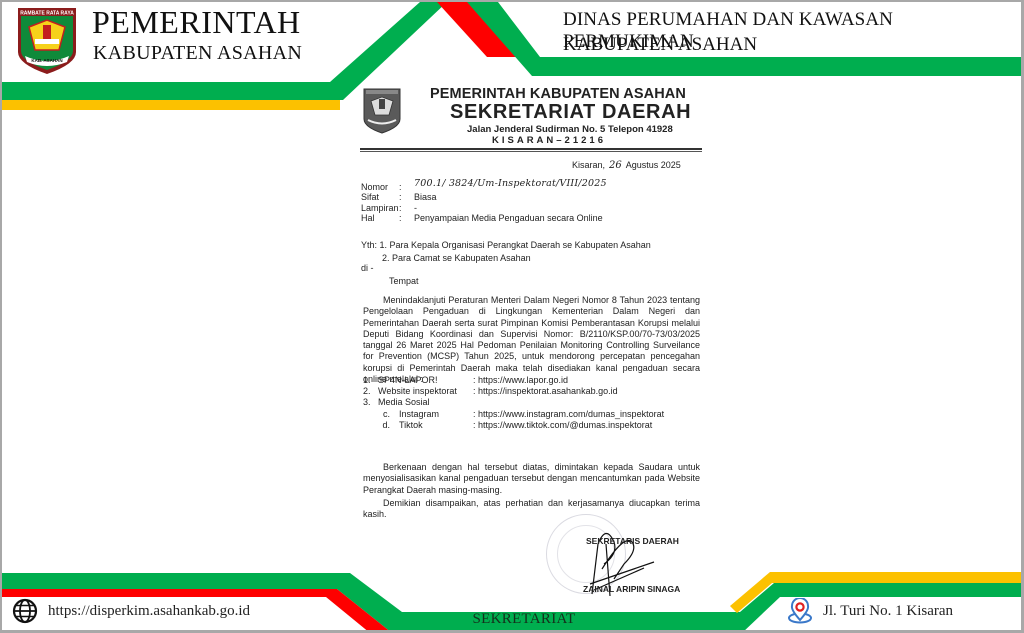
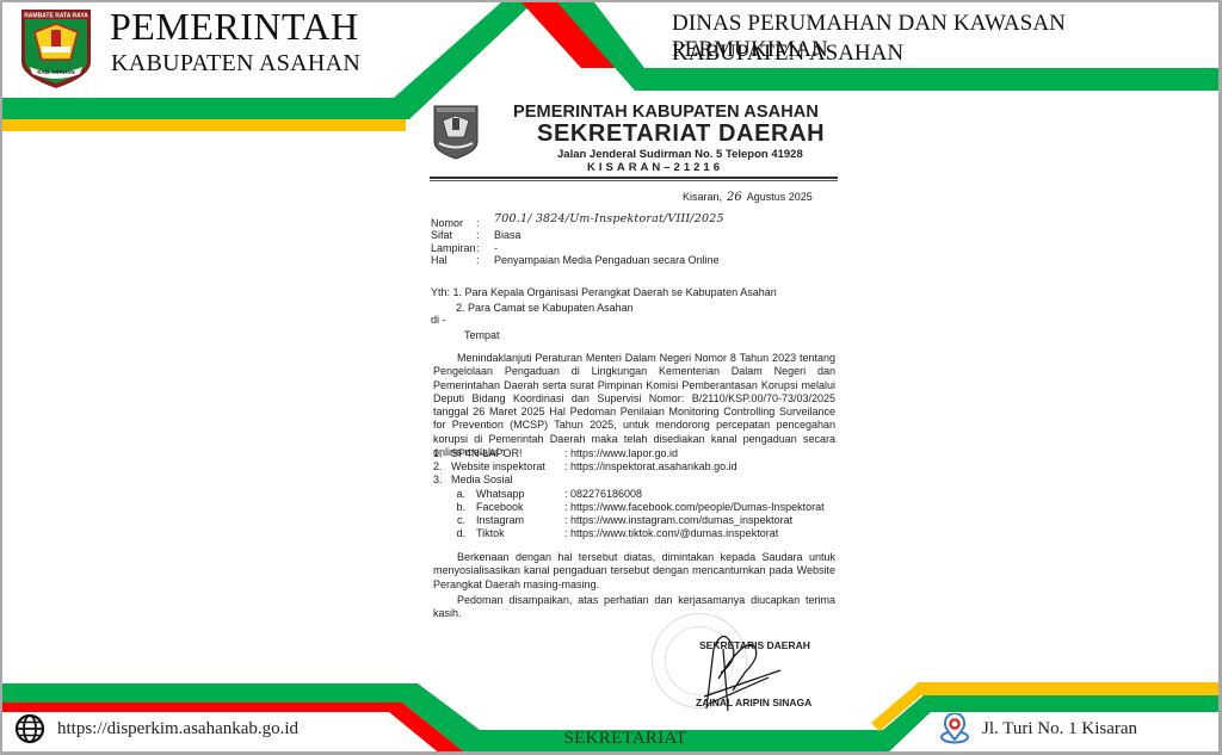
  PEMERINTAH
  KABUPATEN ASAHAN
  DINAS PERUMAHAN DAN KAWASAN PERMUKIMAN
  KABUPATEN ASAHAN
  PEMERINTAH KABUPATEN ASAHAN
  SEKRETARIAT DAERAH
  Jalan Jenderal Sudirman No. 5 Telepon 41928
  KISARAN–21216
  Kisaran, 26 Agustus 2025
  Nomor
  :
  700.1/ 3824/Um-Inspektorat/VIII/2025
  Sifat
  :
  Biasa
  Lampiran
  :
  -
  Hal
  :
  Penyampaian Media Pengaduan secara Online
  Yth: 1. Para Kepala Organisasi Perangkat Daerah se Kabupaten Asahan
  2. Para Camat se Kabupaten Asahan
  di -
  Tempat
  Menindaklanjuti Peraturan Menteri Dalam Negeri Nomor 8 Tahun 2023 tentang Pengelolaan Pengaduan di Lingkungan Kementerian Dalam Negeri dan Pemerintahan Daerah serta surat Pimpinan Komisi Pemberantasan Korupsi melalui Deputi Bidang Koordinasi dan Supervisi Nomor: B/2110/KSP.00/70-73/03/2025 tanggal 26 Maret 2025 Hal Pedoman Penilaian Monitoring Controlling Surveilance for Prevention (MCSP) Tahun 2025, untuk mendorong percepatan pencegahan korupsi di Pemerintah Daerah maka telah disediakan kanal pengaduan secara online melalui :
  1.
  SP4N-LAPOR!
  : https://www.lapor.go.id
  2.
  Website inspektorat
  : https://inspektorat.asahankab.go.id
  3.
  Media Sosial
+ a.
+ Whatsapp
+ : 082276186008
+ b.
+ Facebook
+ : https://www.facebook.com/people/Dumas-Inspektorat
  c.
  Instagram
  : https://www.instagram.com/dumas_inspektorat
  d.
  Tiktok
  : https://www.tiktok.com/@dumas.inspektorat
  Berkenaan dengan hal tersebut diatas, dimintakan kepada Saudara untuk menyosialisasikan kanal pengaduan tersebut dengan mencantumkan pada Website Perangkat Daerah masing-masing.
- Demikian disampaikan, atas perhatian dan kerjasamanya diucapkan terima kasih.
+ Pedoman disampaikan, atas perhatian dan kerjasamanya diucapkan terima kasih.
  SEKRETARIS DAERAH
  ZAINAL ARIPIN SINAGA
  https://disperkim.asahankab.go.id
  SEKRETARIAT
  Jl. Turi No. 1 Kisaran
